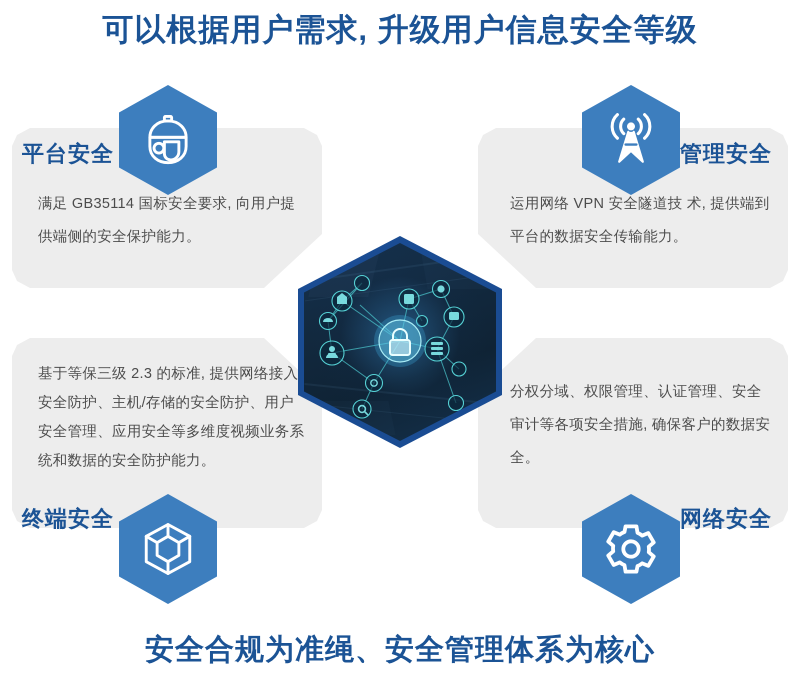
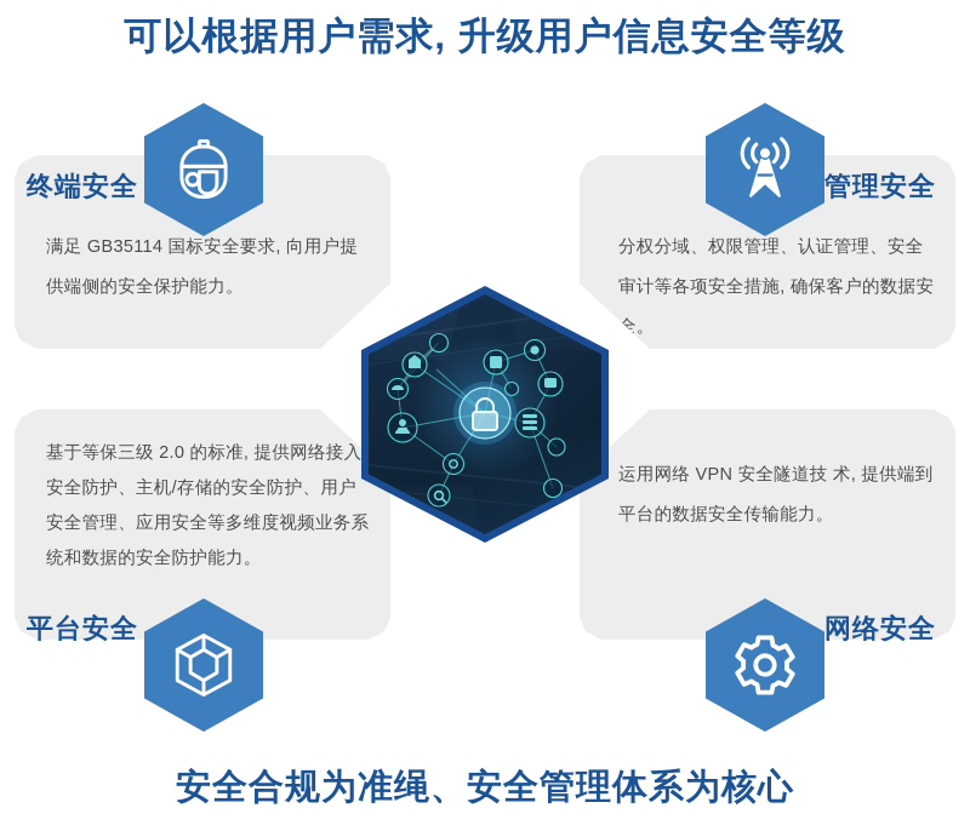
  可以根据用户需求, 升级用户信息安全等级
  满足 GB35114 国标安全要求, 向用户提供端侧的安全保护能力。
- 平台安全
+ 终端安全
- 运用网络 VPN 安全隧道技 术, 提供端到平台的数据安全传输能力。
+ 分权分域、权限管理、认证管理、安全审计等各项安全措施, 确保客户的数据安全。
  管理安全
- 基于等保三级 2.3 的标准, 提供网络接入安全防护、主机/存储的安全防护、用户安全管理、应用安全等多维度视频业务系统和数据的安全防护能力。
+ 基于等保三级 2.0 的标准, 提供网络接入安全防护、主机/存储的安全防护、用户安全管理、应用安全等多维度视频业务系统和数据的安全防护能力。
- 终端安全
+ 平台安全
- 分权分域、权限管理、认证管理、安全审计等各项安全措施, 确保客户的数据安全。
+ 运用网络 VPN 安全隧道技 术, 提供端到平台的数据安全传输能力。
  网络安全
  安全合规为准绳、安全管理体系为核心
